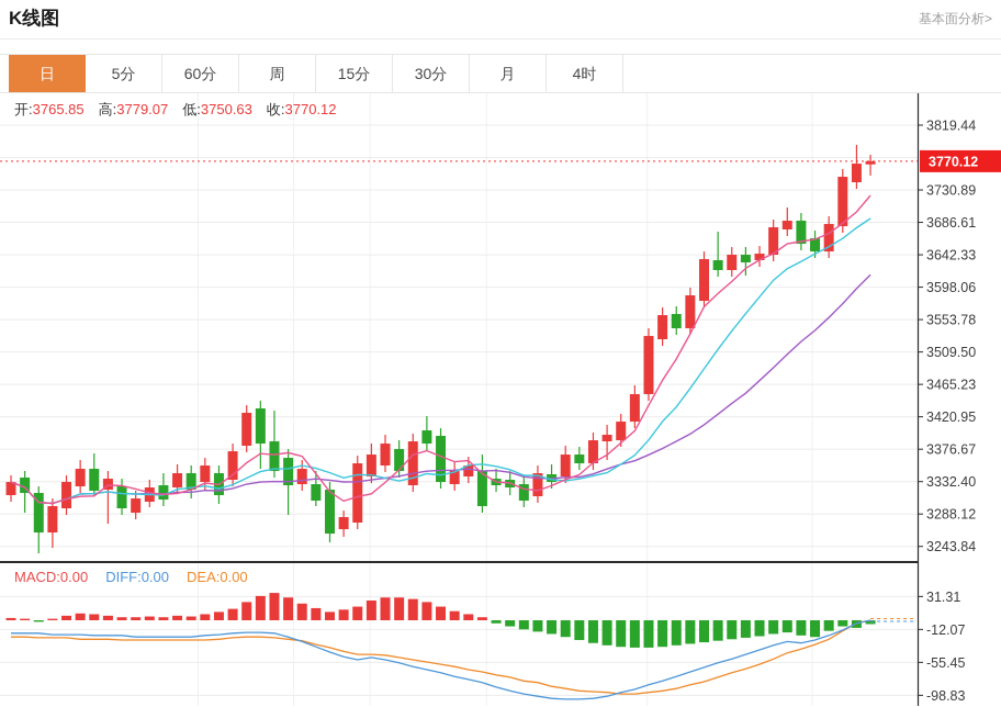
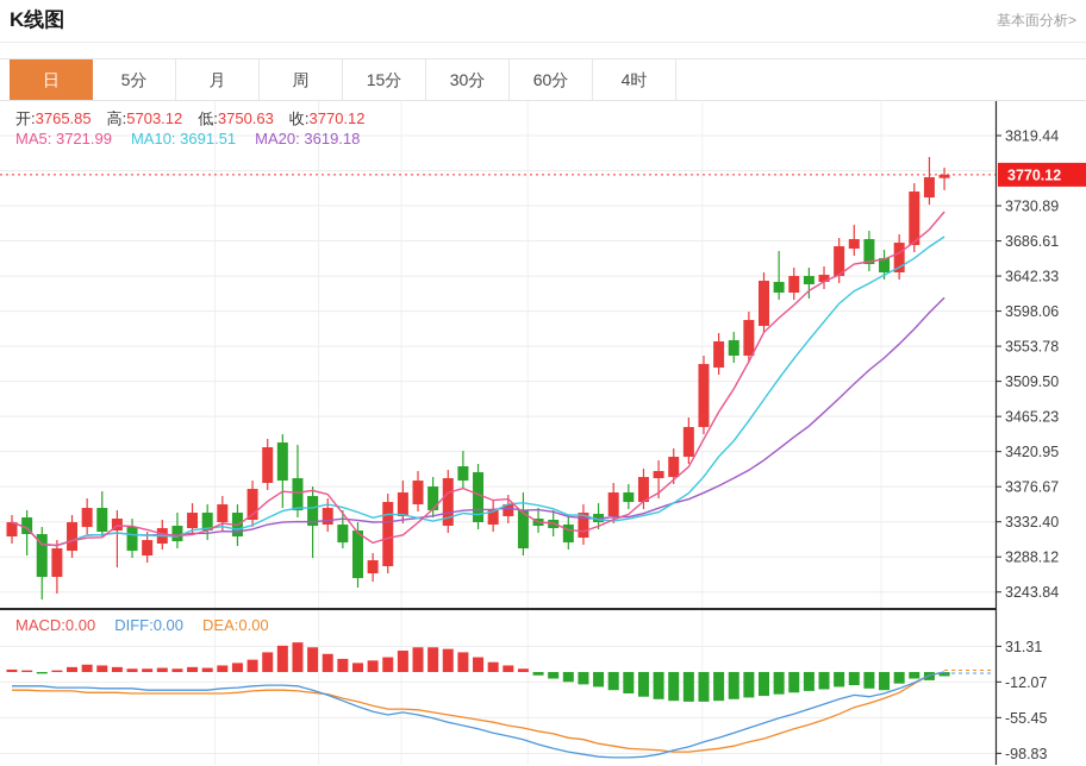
  K线图
  基本面分析>
  日
  5分
- 60分
+ 月
  周
  15分
  30分
- 月
+ 60分
  4时
  3819.44
  3730.89
  3686.61
  3642.33
  3598.06
  3553.78
  3509.50
  3465.23
  3420.95
  3376.67
  3332.40
  3288.12
  3243.84
  31.31
  -12.07
  -55.45
  -98.83
  3770.12
- 开:3765.85 高:3779.07 低:3750.63 收:3770.12
+ 开:3765.85 高:5703.12 低:3750.63 收:3770.12
+ MA5: 3721.99 MA10: 3691.51 MA20: 3619.18
  MACD:0.00 DIFF:0.00 DEA:0.00
